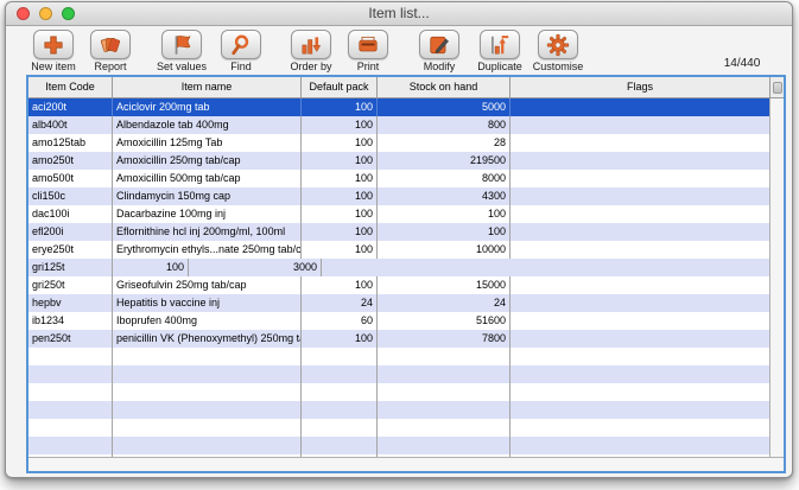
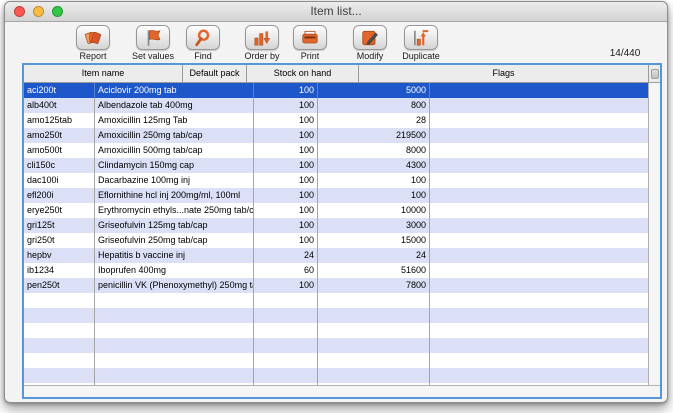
  Item list...
- New item
  Report
  Set values
  Find
  Order by
  Print
  Modify
  Duplicate
- Customise
  14/440
- Item Code
  Item name
  Default pack
  Stock on hand
  Flags
  aci200t
  Aciclovir 200mg tab
  100
  5000
  alb400t
  Albendazole tab 400mg
  100
  800
  amo125tab
  Amoxicillin 125mg Tab
  100
  28
  amo250t
  Amoxicillin 250mg tab/cap
  100
  219500
  amo500t
  Amoxicillin 500mg tab/cap
  100
  8000
  cli150c
  Clindamycin 150mg cap
  100
  4300
  dac100i
  Dacarbazine 100mg inj
  100
  100
  efl200i
  Eflornithine hcl inj 200mg/ml, 100ml
  100
  100
  erye250t
  Erythromycin ethyls...nate 250mg tab/c
  100
  10000
  gri125t
+ Griseofulvin 125mg tab/cap
  100
  3000
  gri250t
  Griseofulvin 250mg tab/cap
  100
  15000
  hepbv
  Hepatitis b vaccine inj
  24
  24
  ib1234
  Iboprufen 400mg
  60
  51600
  pen250t
  penicillin VK (Phenoxymethyl) 250mg t
  100
  7800
